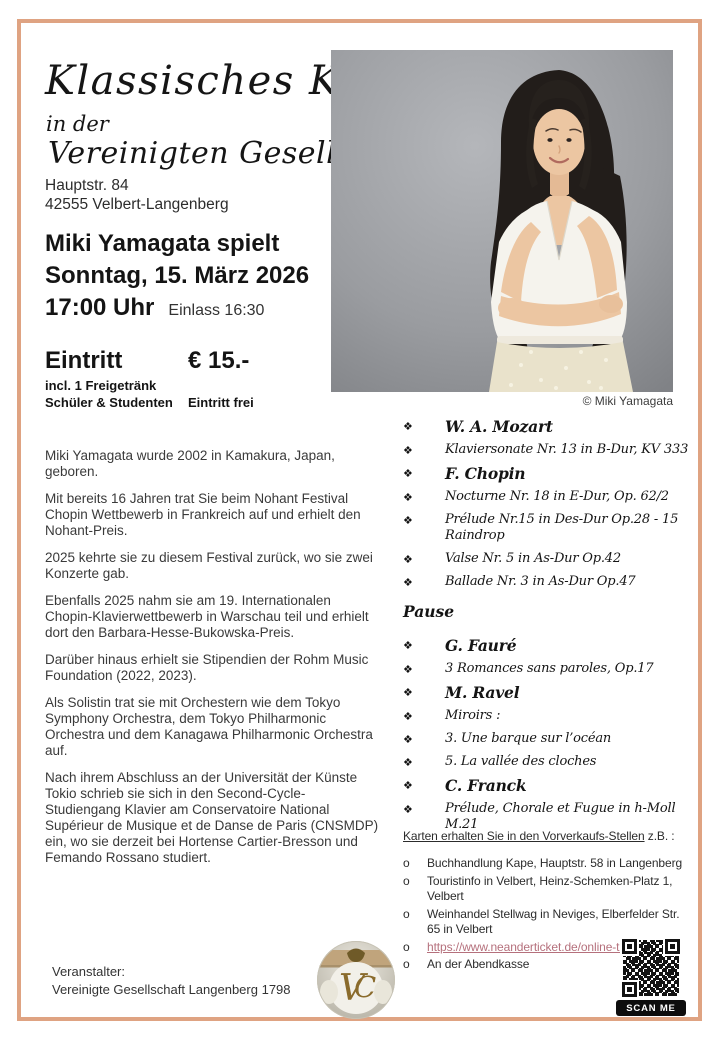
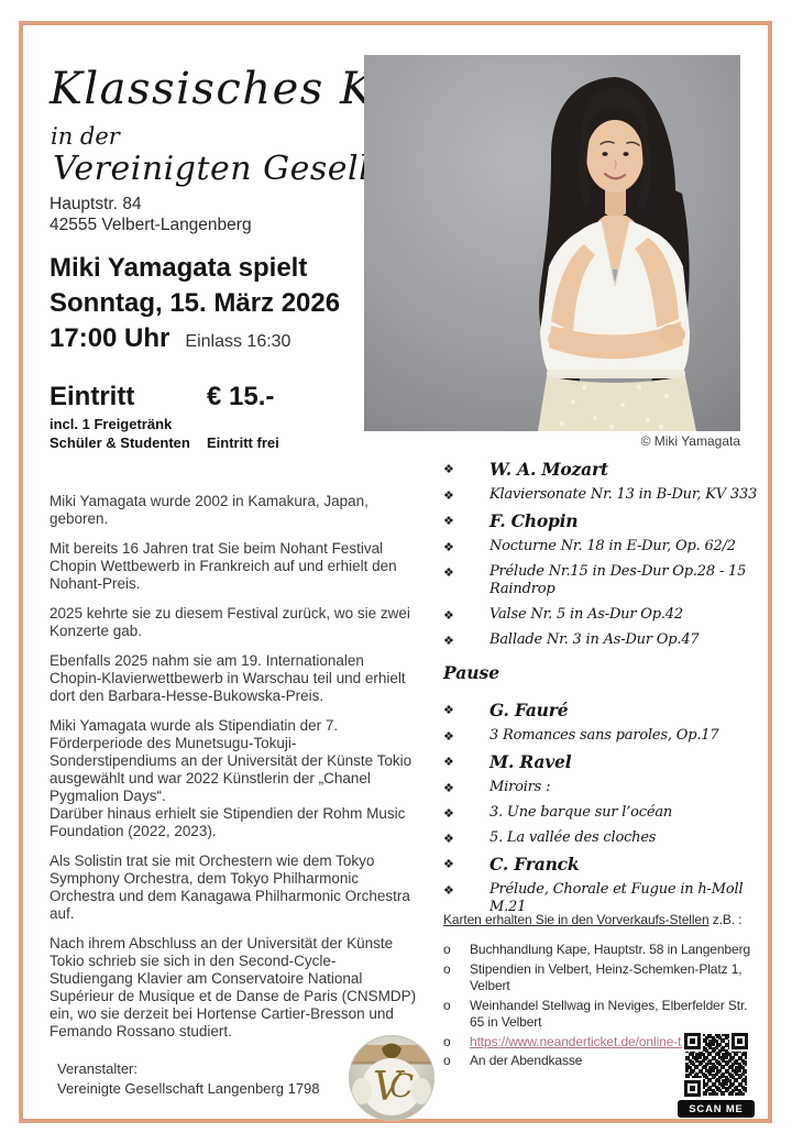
  in der
  Hauptstr. 84
  42555 Velbert-Langenberg
  Miki Yamagata spielt
  Sonntag, 15. März 2026
  17:00 Uhr
  Einlass 16:30
  Eintritt
  € 15.-
  incl. 1 Freigetränk
  Schüler & Studenten
  Eintritt frei
  © Miki Yamagata
  Miki Yamagata wurde 2002 in Kamakura, Japan, geboren.
  Mit bereits 16 Jahren trat Sie beim Nohant Festival Chopin Wettbewerb in Frankreich auf und erhielt den Nohant-Preis.
  2025 kehrte sie zu diesem Festival zurück, wo sie zwei Konzerte gab.
  Ebenfalls 2025 nahm sie am 19. Internationalen Chopin-Klavierwettbewerb in Warschau teil und erhielt dort den Barbara-Hesse-Bukowska-Preis.
+ Miki Yamagata wurde als Stipendiatin der 7. Förderperiode des Munetsugu-Tokuji-Sonderstipendiums an der Universität der Künste Tokio ausgewählt und war 2022 Künstlerin der „Chanel Pygmalion Days“.
  Darüber hinaus erhielt sie Stipendien der Rohm Music Foundation (2022, 2023).
  Als Solistin trat sie mit Orchestern wie dem Tokyo Symphony Orchestra, dem Tokyo Philharmonic Orchestra und dem Kanagawa Philharmonic Orchestra auf.
  Nach ihrem Abschluss an der Universität der Künste Tokio schrieb sie sich in den Second-Cycle-Studiengang Klavier am Conservatoire National Supérieur de Musique et de Danse de Paris (CNSMDP) ein, wo sie derzeit bei Hortense Cartier-Bresson und Femando Rossano studiert.
  ❖
  W. A. Mozart
  ❖
  Klaviersonate Nr. 13 in B-Dur, KV 333
  ❖
  F. Chopin
  ❖
  Nocturne Nr. 18 in E-Dur, Op. 62/2
  ❖
  Prélude Nr.15 in Des-Dur Op.28 - 15 Raindrop
  ❖
  Valse Nr. 5 in As-Dur Op.42
  ❖
  Ballade Nr. 3 in As-Dur Op.47
  Pause
  ❖
  G. Fauré
  ❖
  3 Romances sans paroles, Op.17
  ❖
  M. Ravel
  ❖
  Miroirs :
  ❖
  3. Une barque sur l’océan
  ❖
  5. La vallée des cloches
  ❖
  C. Franck
  ❖
  Prélude, Chorale et Fugue in h-Moll M.21
  Karten erhalten Sie in den Vorverkaufs-Stellen z.B. :
  o
  Buchhandlung Kape, Hauptstr. 58 in Langenberg
  o
- Touristinfo in Velbert, Heinz-Schemken-Platz 1, Velbert
+ Stipendien in Velbert, Heinz-Schemken-Platz 1, Velbert
  o
  Weinhandel Stellwag in Neviges, Elberfelder Str. 65 in Velbert
  o
  https://www.neanderticket.de/online-t
  o
  An der Abendkasse
  SCAN ME
  Veranstalter:
  Vereinigte Gesellschaft Langenberg 1798
  V
  C
